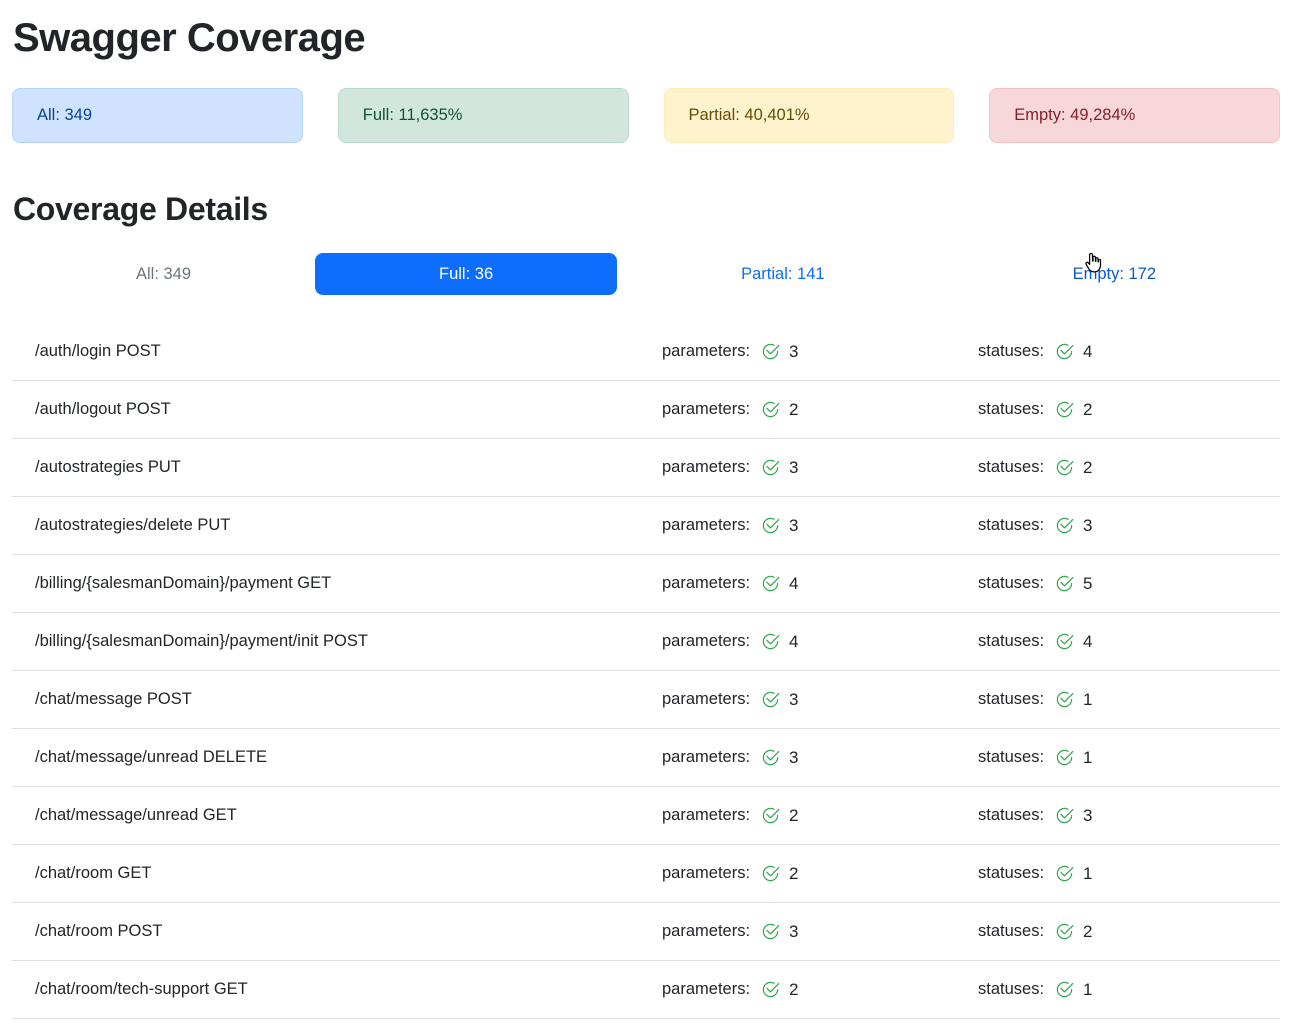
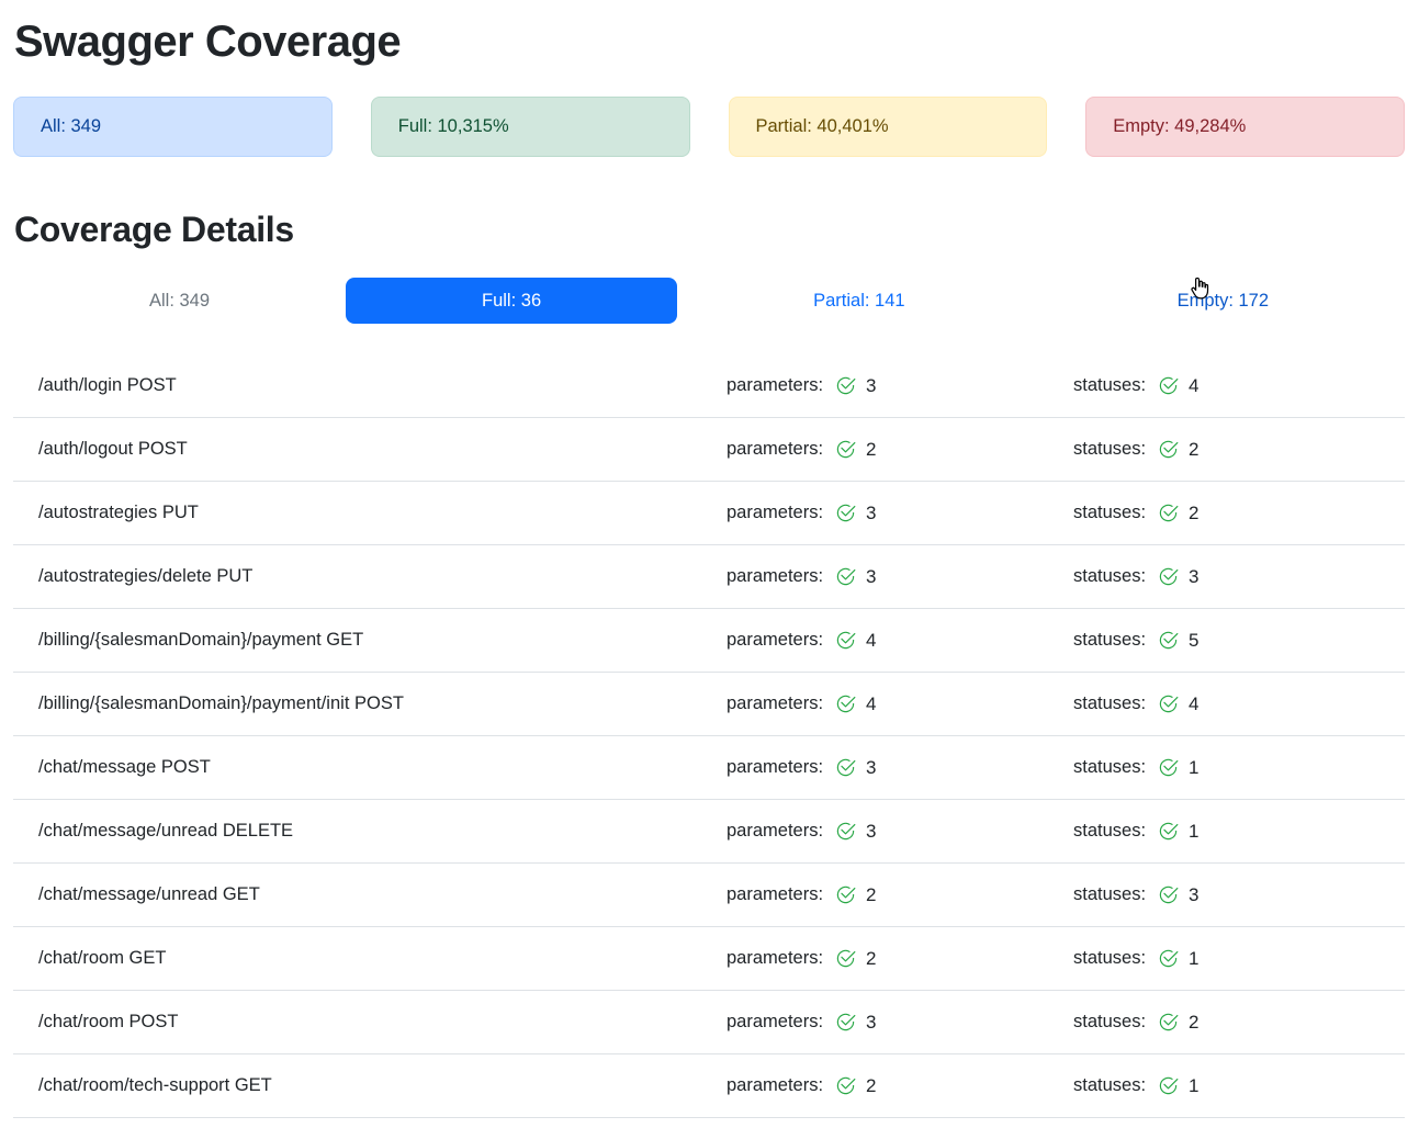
  Swagger Coverage
  All: 349
- Full: 11,635%
+ Full: 10,315%
  Partial: 40,401%
  Empty: 49,284%
  Coverage Details
  All: 349
  Full: 36
  Partial: 141
  Empty: 172
  /auth/login POST
  parameters:
  3
  statuses:
  4
  /auth/logout POST
  parameters:
  2
  statuses:
  2
  /autostrategies PUT
  parameters:
  3
  statuses:
  2
  /autostrategies/delete PUT
  parameters:
  3
  statuses:
  3
  /billing/{salesmanDomain}/payment GET
  parameters:
  4
  statuses:
  5
  /billing/{salesmanDomain}/payment/init POST
  parameters:
  4
  statuses:
  4
  /chat/message POST
  parameters:
  3
  statuses:
  1
  /chat/message/unread DELETE
  parameters:
  3
  statuses:
  1
  /chat/message/unread GET
  parameters:
  2
  statuses:
  3
  /chat/room GET
  parameters:
  2
  statuses:
  1
  /chat/room POST
  parameters:
  3
  statuses:
  2
  /chat/room/tech-support GET
  parameters:
  2
  statuses:
  1
